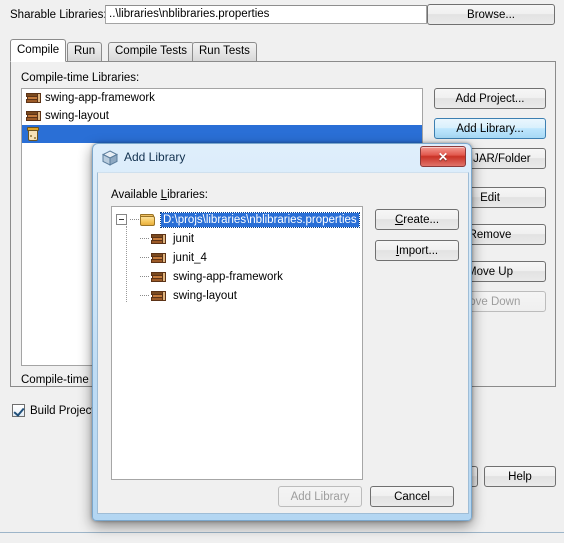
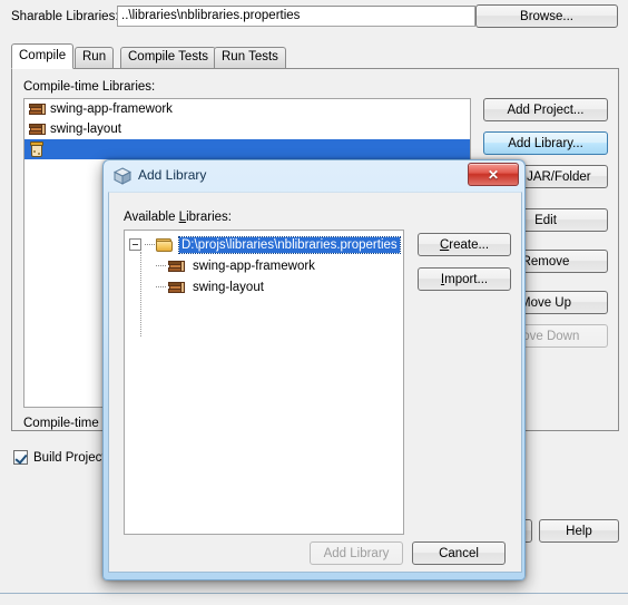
  Sharable Libraries
  ..\libraries\nblibraries.properties
  Browse...
  Compile
  Run
  Compile Tests
  Run Tests
  Compile-time Libraries:
  swing-app-framework
  swing-layout
  Compile-time
  Add Project...
  Add Library...
  JAR/Folder
  Edit
  Remove
  ove Up
  ove Down
  Build Projec
  Help
  Add Library
  ✕
  Available Libraries:
  D:\projs\libraries\nblibraries.properties
- junit
- junit_4
  swing-app-framework
  swing-layout
  C
  reate...
  I
  mport...
  Add Library
  Cancel
